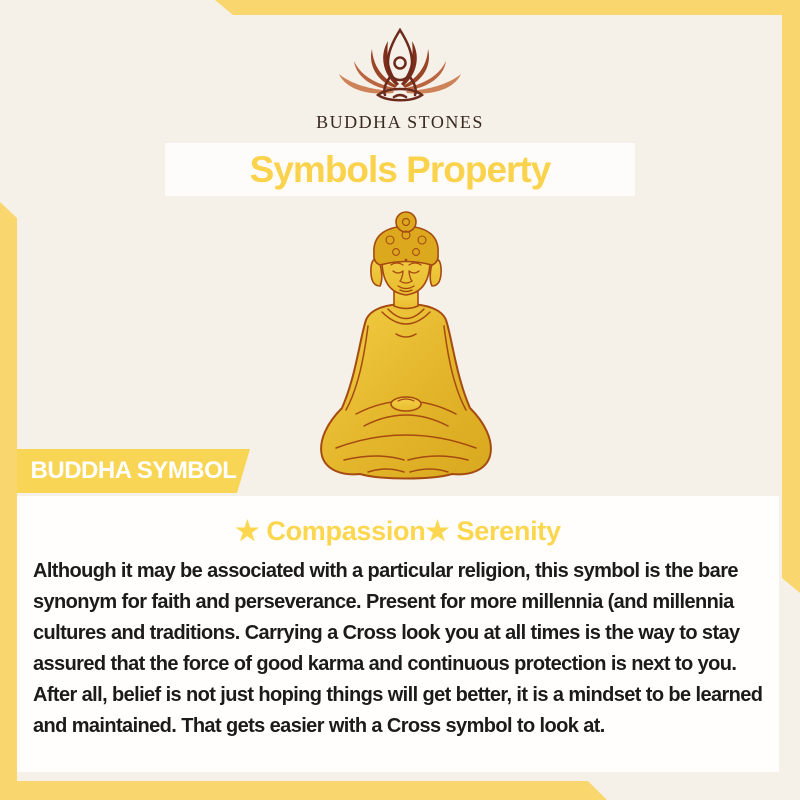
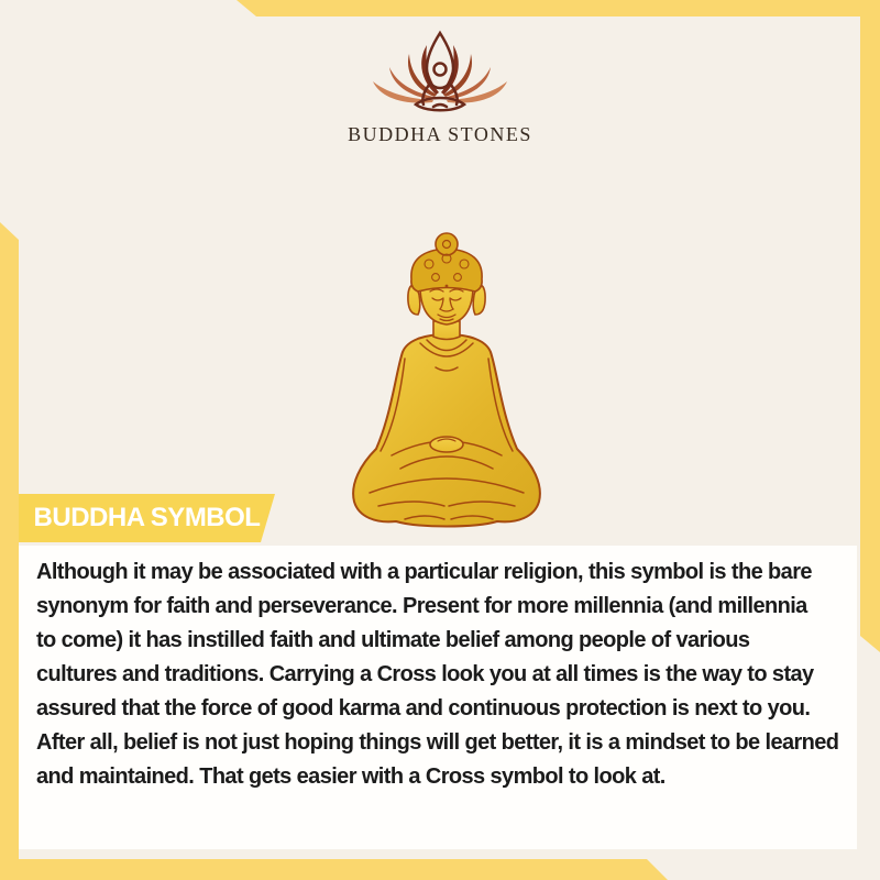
  BUDDHA STONES
- Symbols Property
  BUDDHA SYMBOL
- ★ Compassion★ Serenity
  Although it may be associated with a particular religion, this symbol is the bare
  synonym for faith and perseverance. Present for more millennia (and millennia
+ to come) it has instilled faith and ultimate belief among people of various
  cultures and traditions. Carrying a Cross look you at all times is the way to stay
  assured that the force of good karma and continuous protection is next to you.
  After all, belief is not just hoping things will get better, it is a mindset to be learned
  and maintained. That gets easier with a Cross symbol to look at.
